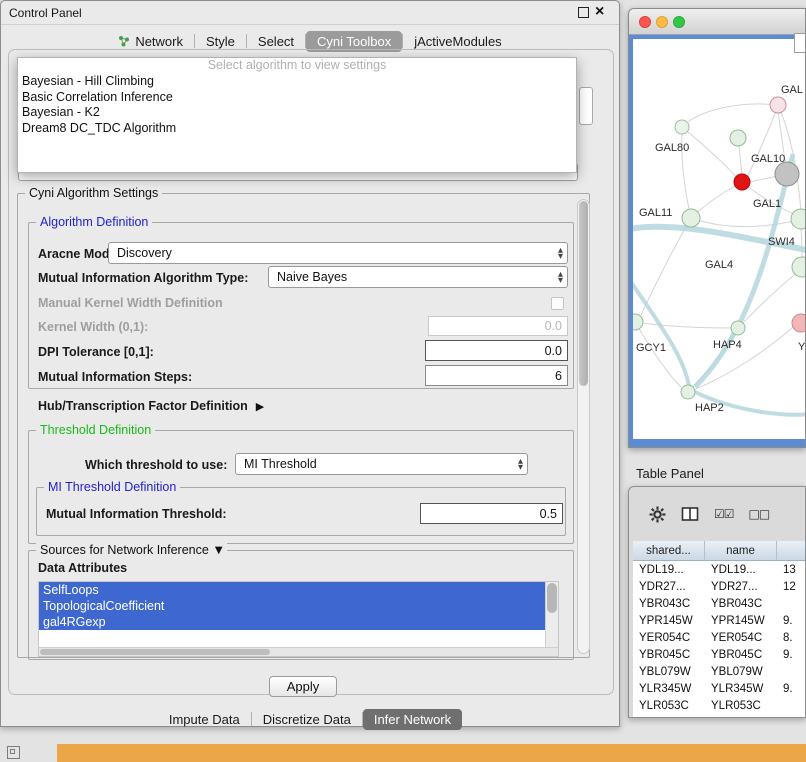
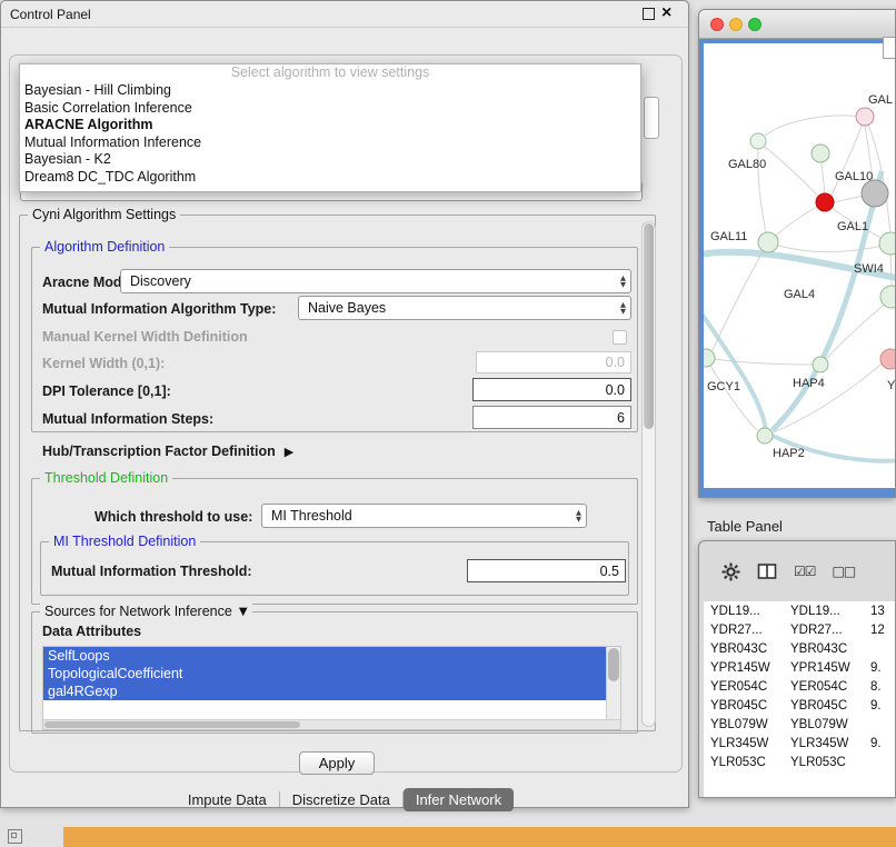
  Control Panel
  ×
- Network
- Style
- Select
- Cyni Toolbox
- jActiveModules
  Select algorithm to view settings
  Bayesian - Hill Climbing
  Basic Correlation Inference
+ ARACNE Algorithm
+ Mutual Information Inference
  Bayesian - K2
  Dream8 DC_TDC Algorithm
  Cyni Algorithm Settings
  Algorithm Definition
  Aracne Mod
  Discovery
  ▲
  ▼
  Mutual Information Algorithm Type:
  Naive Bayes
  ▲
  ▼
  Manual Kernel Width Definition
  Kernel Width (0,1):
  0.0
  DPI Tolerance [0,1]:
  0.0
  Mutual Information Steps:
  6
  Hub/Transcription Factor Definition
  ▶
  Threshold Definition
  Which threshold to use:
  MI Threshold
  ▲
  ▼
  MI Threshold Definition
  Mutual Information Threshold:
  0.5
  Sources for Network Inference
  ▼
  Data Attributes
  SelfLoops
  TopologicalCoefficient
  gal4RGexp
  Apply
  Impute Data
  Discretize Data
  Infer Network
  GAL
  GAL80
  GAL10
  GAL11
  GAL1
  SWI4
  GAL4
  GCY1
  HAP4
  Y
  HAP2
  Table Panel
  ☑☑
  □□
- shared...
- name
  YDL19...
  YDL19...
  13
  YDR27...
  YDR27...
  12
  YBR043C
  YBR043C
  YPR145W
  YPR145W
  9.
  YER054C
  YER054C
  8.
  YBR045C
  YBR045C
  9.
  YBL079W
  YBL079W
  YLR345W
  YLR345W
  9.
  YLR053C
  YLR053C
